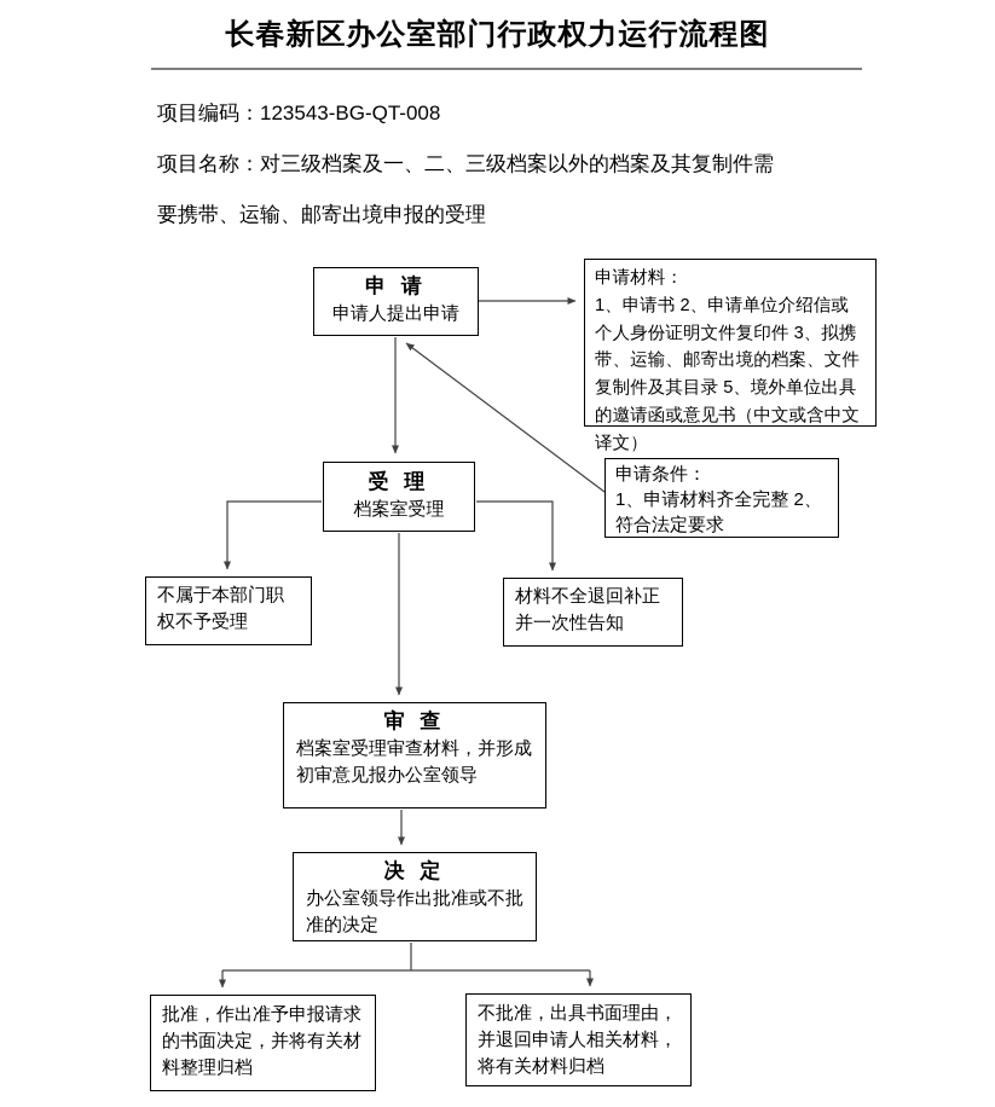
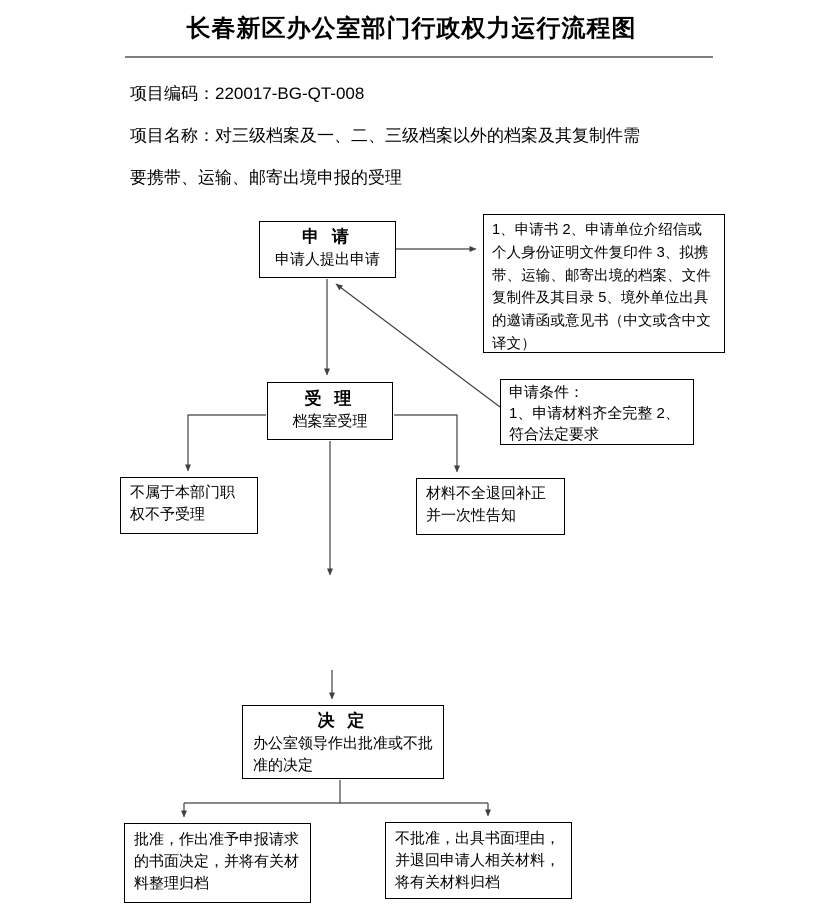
  长春新区办公室部门行政权力运行流程图
- 项目编码：123543-BG-QT-008
+ 项目编码：220017-BG-QT-008
  项目名称：对三级档案及一、二、三级档案以外的档案及其复制件需
  要携带、运输、邮寄出境申报的受理
  申 请
  申请人提出申请
- 申请材料：
  1、申请书 2、申请单位介绍信或个人身份证明文件复印件 3、拟携带、运输、邮寄出境的档案、文件复制件及其目录 5、境外单位出具的邀请函或意见书（中文或含中文译文）
  受 理
  档案室受理
  申请条件：
  1、申请材料齐全完整 2、符合法定要求
  不属于本部门职权不予受理
  材料不全退回补正并一次性告知
- 审 查
- 档案室受理审查材料，并形成初审意见报办公室领导
  决 定
  办公室领导作出批准或不批准的决定
  批准，作出准予申报请求的书面决定，并将有关材料整理归档
  不批准，出具书面理由，并退回申请人相关材料，将有关材料归档
